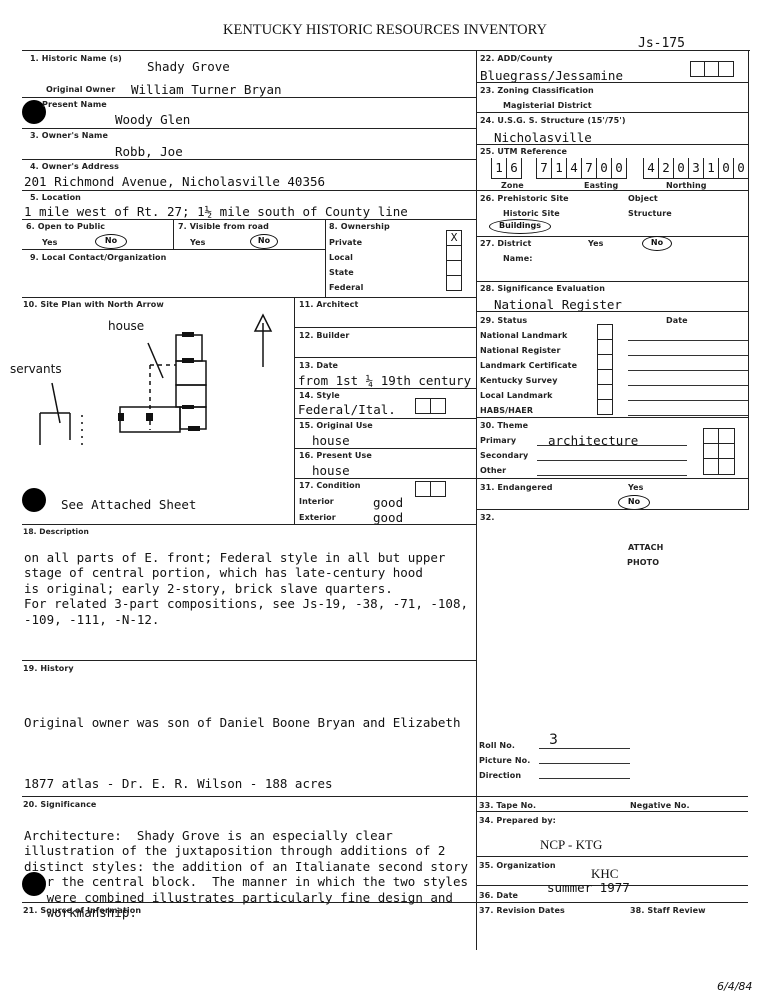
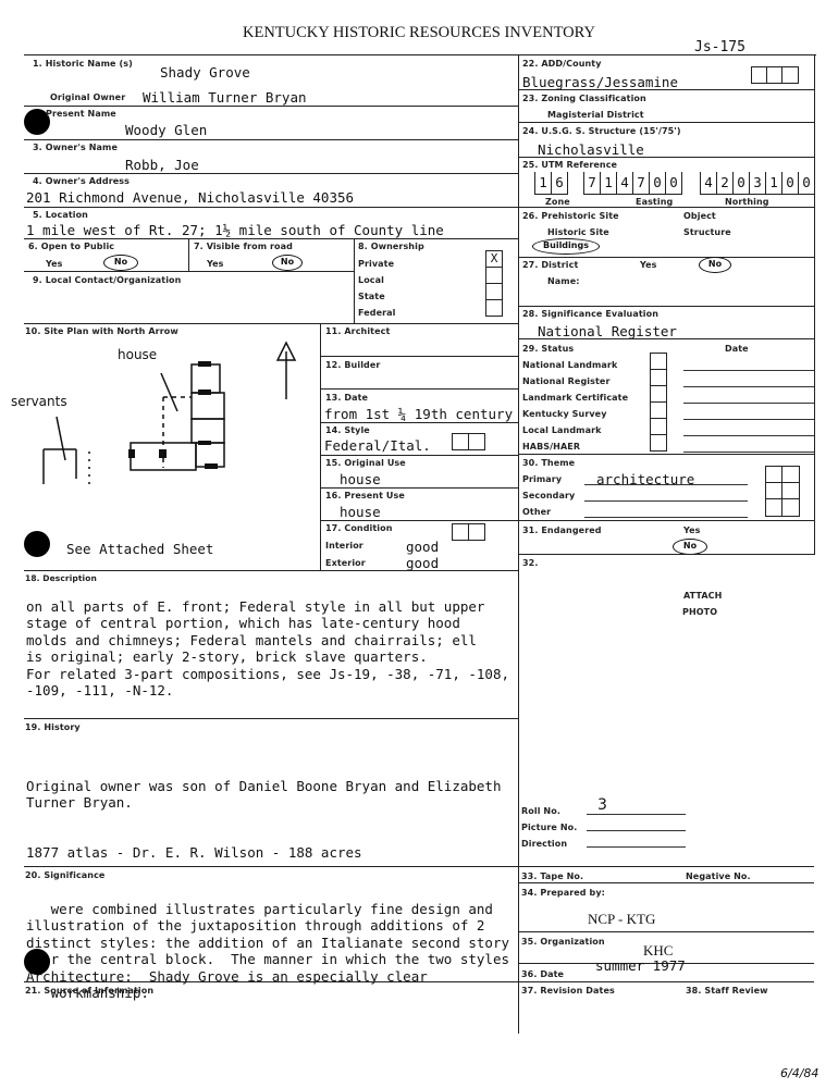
  KENTUCKY HISTORIC RESOURCES INVENTORY
  Js-175
  1. Historic Name (s)
  Shady Grove
  Original Owner
  William Turner Bryan
  Present Name
  Woody Glen
  3. Owner's Name
  Robb, Joe
  4. Owner's Address
  201 Richmond Avenue, Nicholasville 40356
  5. Location
  1 mile west of Rt. 27; 1½ mile south of County line
  6. Open to Public
  Yes
  No
  7. Visible from road
  Yes
  No
  8. Ownership
  Private
  Local
  State
  Federal
  X
  9. Local Contact/Organization
  10. Site Plan with North Arrow
  house
  servants
  See Attached Sheet
  11. Architect
  12. Builder
  13. Date
  from 1st ¼ 19th century
  14. Style
  Federal/Ital.
  15. Original Use
  house
  16. Present Use
  house
  17. Condition
  Interior
  good
  Exterior
  good
  18. Description
  on all parts of E. front; Federal style in all but upper
  stage of central portion, which has late-century hood
+ molds and chimneys; Federal mantels and chairrails; ell
  is original; early 2-story, brick slave quarters.
  For related 3-part compositions, see Js-19, -38, -71, -108,
  -109, -111, -N-12.
  19. History
  Original owner was son of Daniel Boone Bryan and Elizabeth
+ Turner Bryan.
  1877 atlas - Dr. E. R. Wilson - 188 acres
  20. Significance
- Architecture: Shady Grove is an especially clear
+ were combined illustrates particularly fine design and
  illustration of the juxtaposition through additions of 2
  distinct styles: the addition of an Italianate second story
  r the central block. The manner in which the two styles
- were combined illustrates particularly fine design and
+ Architecture: Shady Grove is an especially clear
  workmanship.
  21. Source of Information
  22. ADD/County
  Bluegrass/Jessamine
  23. Zoning Classification
  Magisterial District
  24. U.S.G. S. Structure (15'/75')
  Nicholasville
  25. UTM Reference
  1
  6
  7
  1
  4
  7
  0
  0
  4
  2
  0
  3
  1
  0
  0
  Zone
  Easting
  Northing
  26. Prehistoric Site
  Object
  Historic Site
  Structure
  Buildings
  27. District
  Yes
  No
  Name:
  28. Significance Evaluation
  National Register
  29. Status
  Date
  National Landmark
  National Register
  Landmark Certificate
  Kentucky Survey
  Local Landmark
  HABS/HAER
  30. Theme
  Primary
  architecture
  Secondary
  Other
  31. Endangered
  Yes
  No
  32.
  ATTACH
  PHOTO
  Roll No.
  3
  Picture No.
  Direction
  33. Tape No.
  Negative No.
  34. Prepared by:
  NCP - KTG
  35. Organization
  KHC
  36. Date
  summer 1977
  37. Revision Dates
  38. Staff Review
  6/4/84
